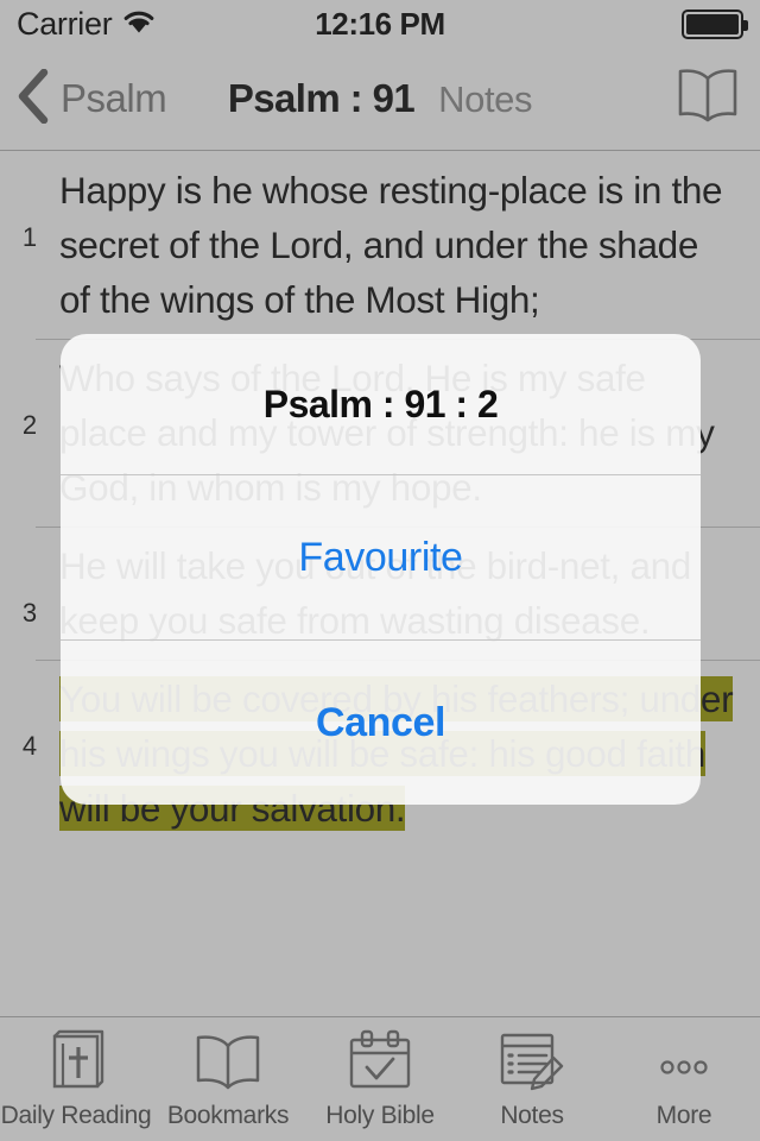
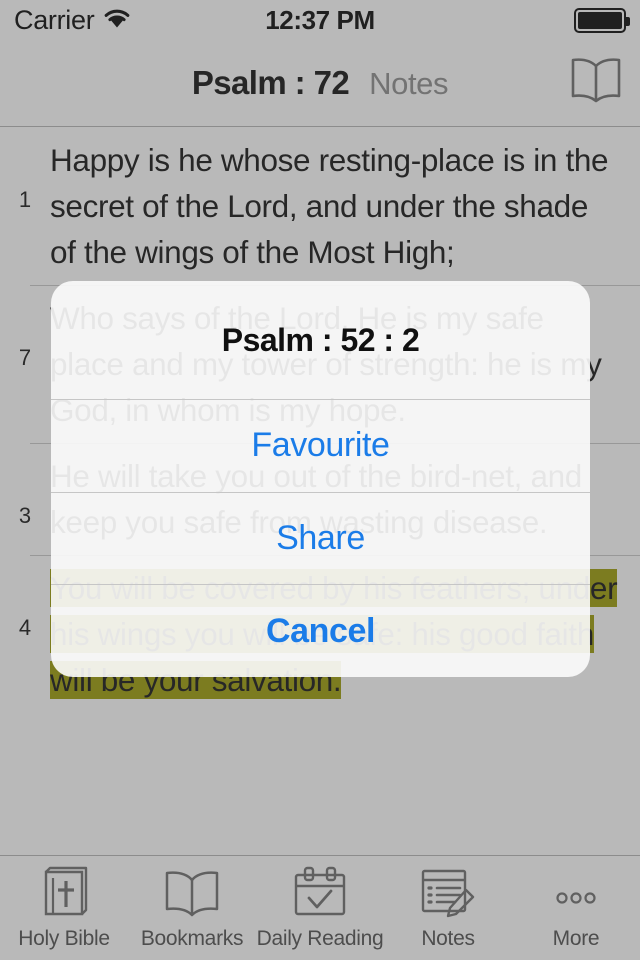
  Carrier
- 12:16 PM
+ 12:37 PM
- Psalm
- Psalm : 91
+ Psalm : 72
  Notes
  1
  Happy is he whose resting-place is in the secret of the Lord, and under the shade of the wings of the Most High;
- 2
+ 7
  3
  4
- Daily Reading
+ Holy Bible
  Bookmarks
- Holy Bible
+ Daily Reading
  Notes
  More
- Psalm : 91 : 2
+ Psalm : 52 : 2
  Favourite
+ Share
  Cancel
